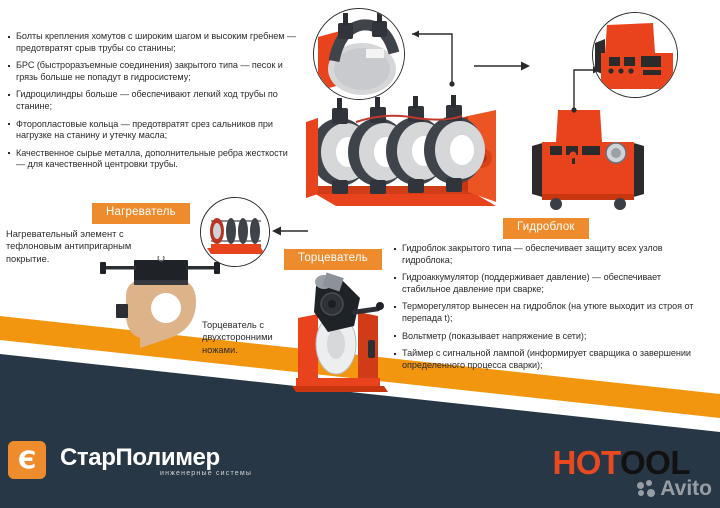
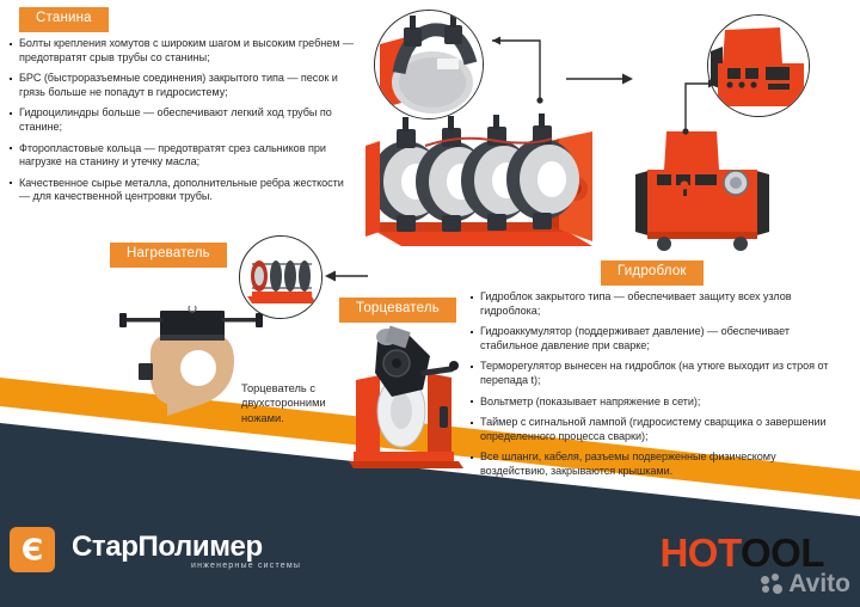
+ Станина
  Болты крепления хомутов с широким шагом и высоким гребнем — предотвратят срыв трубы со станины;
  БРС (быстроразъемные соединения) закрытого типа — песок и грязь больше не попадут в гидросистему;
  Гидроцилиндры больше — обеспечивают легкий ход трубы по станине;
  Фторопластовые кольца — предотвратят срез сальников при нагрузке на станину и утечку масла;
  Качественное сырье металла, дополнительные ребра жесткости — для качественной центровки трубы.
  Нагреватель
- Нагревательный элемент с тефлоновым антипригарным покрытие.
  Торцеватель
  Торцеватель с двухсторонними ножами.
  Гидроблок
  Гидроблок закрытого типа — обеспечивает защиту всех узлов гидроблока;
  Гидроаккумулятор (поддерживает давление) — обеспечивает стабильное давление при сварке;
  Терморегулятор вынесен на гидроблок (на утюге выходит из строя от перепада t);
  Вольтметр (показывает напряжение в сети);
- Таймер с сигнальной лампой (информирует сварщика о завершении определенного процесса сварки);
+ Таймер с сигнальной лампой (гидросистему сварщика о завершении определенного процесса сварки);
+ Все шланги, кабеля, разъемы подверженные физическому воздействию, закрываются крышками.
  Є
  СтарПолимер
  HOTOOL
  Avito
